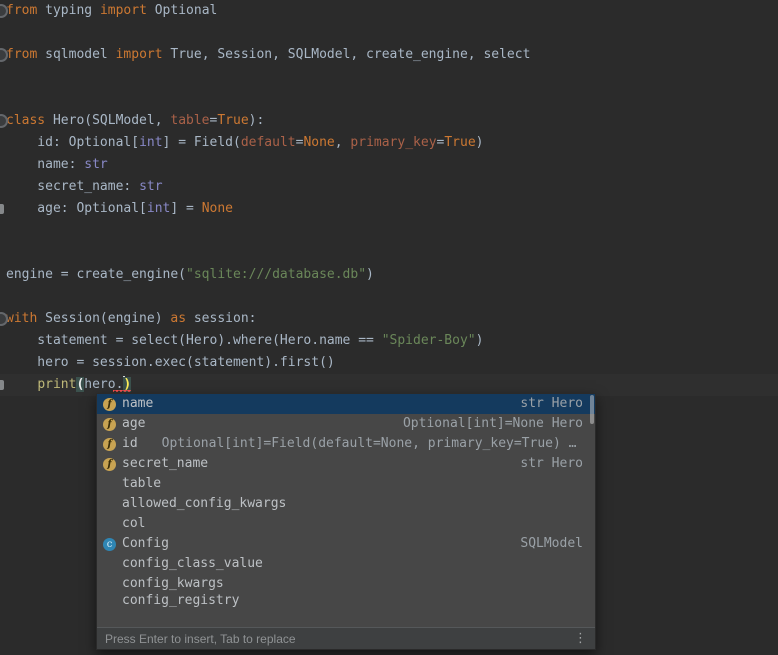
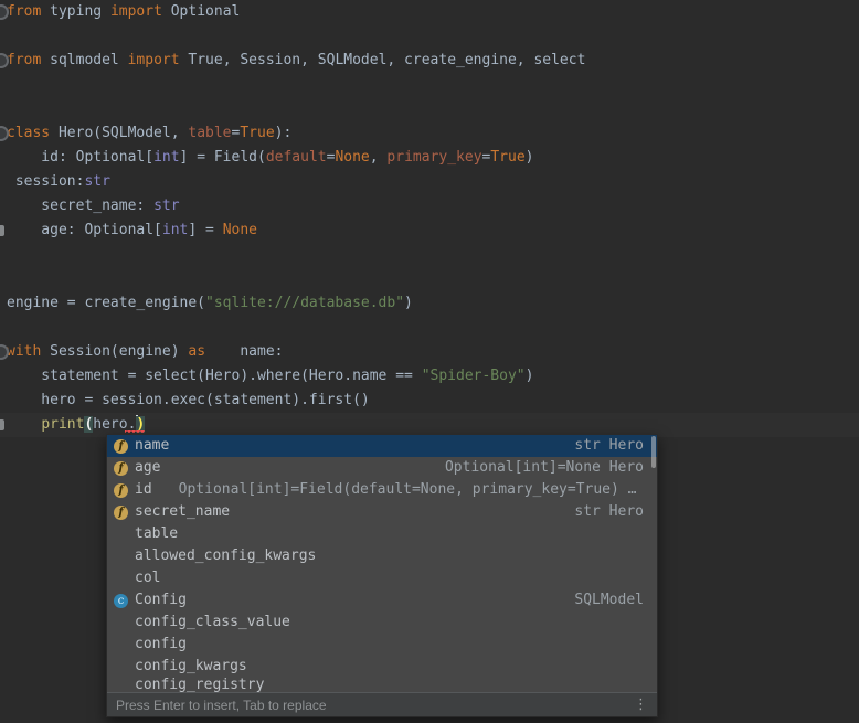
  from typing import Optional
  from sqlmodel import True, Session, SQLModel, create_engine, select
  class Hero(SQLModel, table=True):
  id: Optional[int] = Field(default=None, primary_key=True)
- name: str
+ session:str
  secret_name: str
  age: Optional[int] = None
  engine = create_engine("sqlite:///database.db")
- with Session(engine) as session:
+ with Session(engine) as name:
  statement = select(Hero).where(Hero.name == "Spider-Boy")
  hero = session.exec(statement).first()
  print(hero.)
  f
  name
  str Hero
  f
  age
  Optional[int]=None Hero
  f
  id
  Optional[int]=Field(default=None, primary_key=True) …
  f
  secret_name
  str Hero
  table
  allowed_config_kwargs
  col
  c
  Config
  SQLModel
  config_class_value
+ config
  config_kwargs
  config_registry
  Press Enter to insert, Tab to replace
  ⋮
